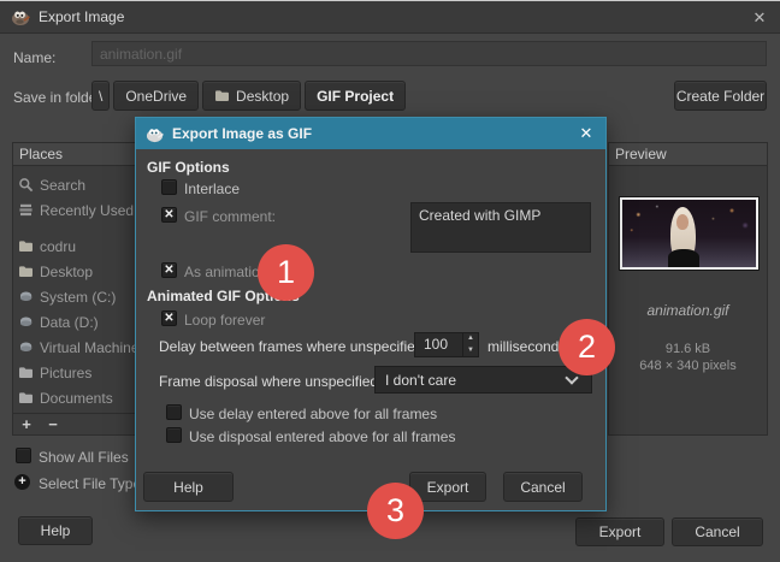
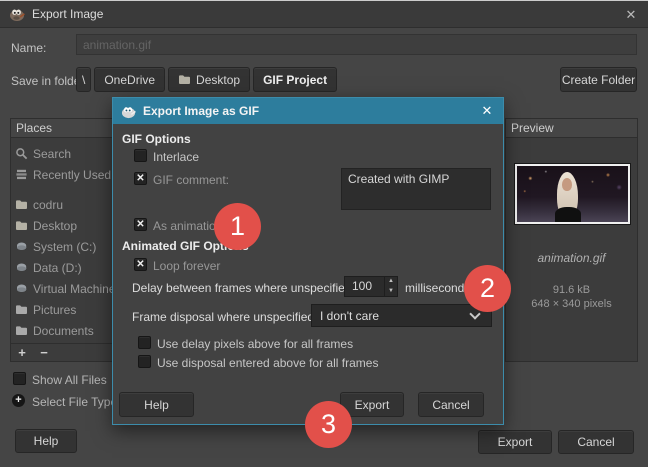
  Export Image
  ✕
  Name:
  animation.gif
  Save in fold
  \
  OneDrive
  Desktop
  GIF Project
  Create Folder
  Places
  Search
  Recently Used
  codru
  Desktop
  System (C:)
  Data (D:)
  Virtual Machin
  Pictures
  Documents
  +
  −
  Preview
  animation.gif
  91.6 kB
  648 × 340 pixels
  Show All Files
  +
  Select File Typ
  Help
  Export
  Cancel
  Export Image as GIF
  ✕
  GIF Options
  Interlace
  GIF comment:
  Created with GIMP
  As animatio
  1
  Animated GIF Opt
  Loop forever
  Delay between frames where unspecifie
  100
  millisecond
  2
  Frame disposal where unspecifie
  I don't care
- Use delay entered above for all frames
+ Use delay pixels above for all frames
  Use disposal entered above for all frames
  Help
  Export
  Cancel
  3
